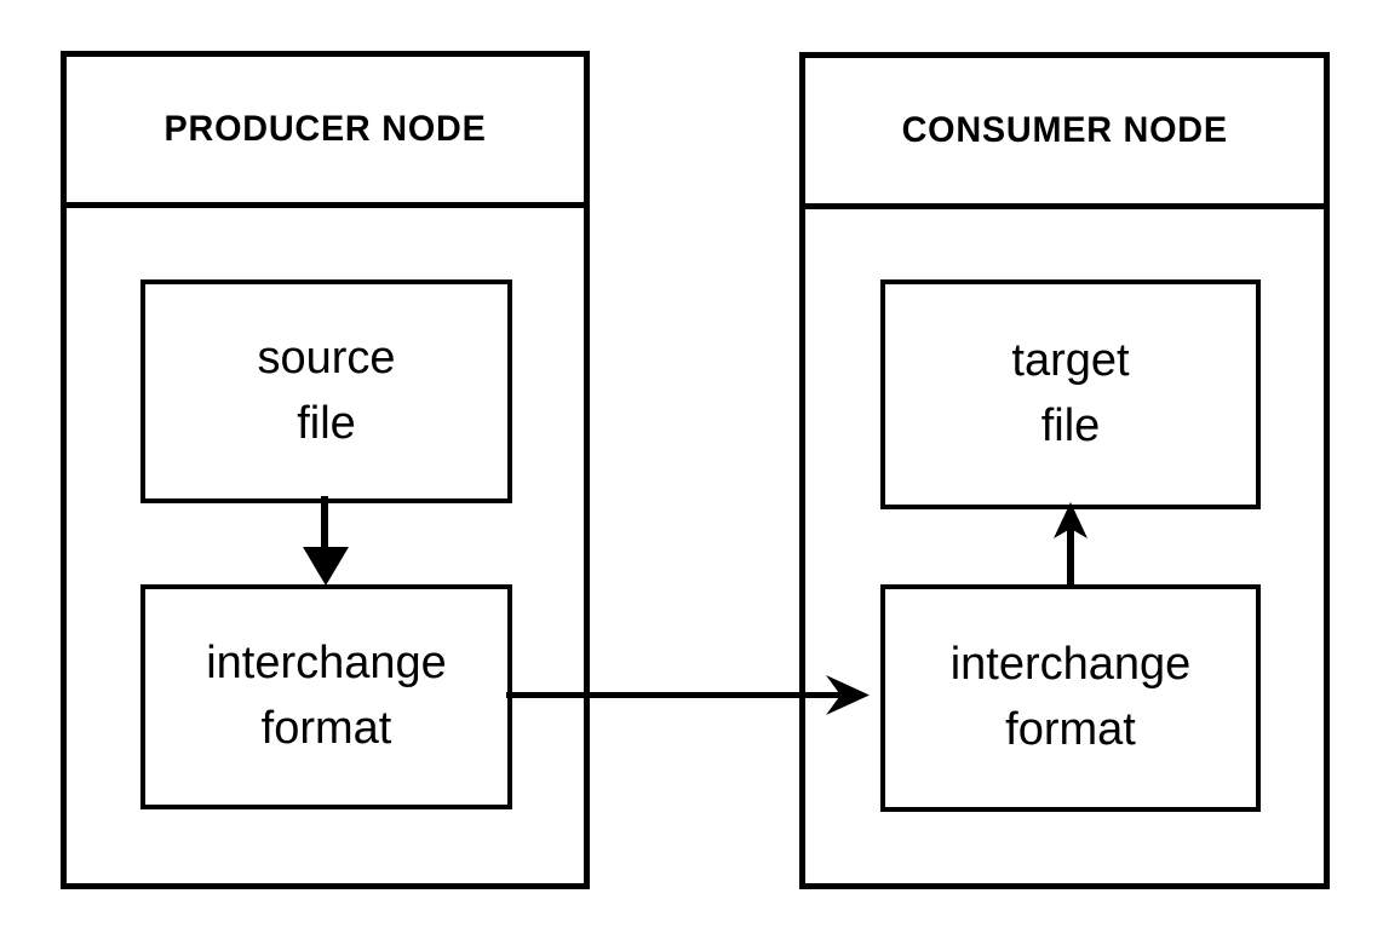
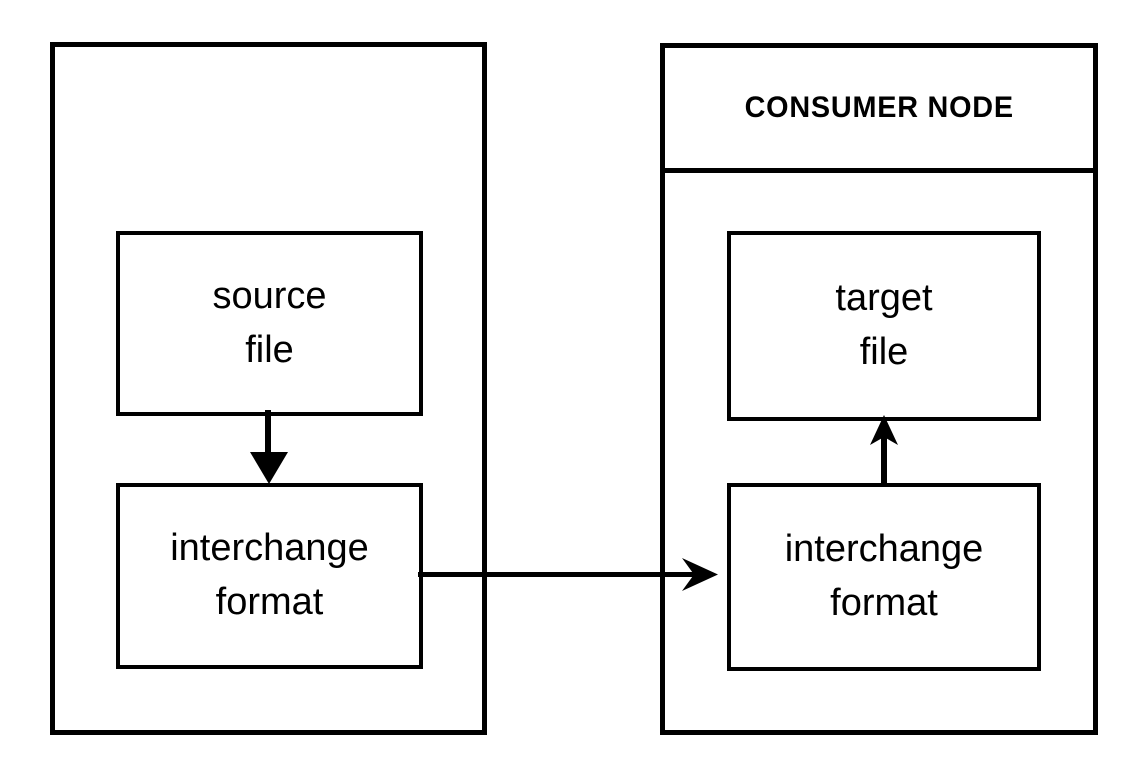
- PRODUCER NODE
  source
  file
  interchange
  format
  CONSUMER NODE
  target
  file
  interchange
  format
